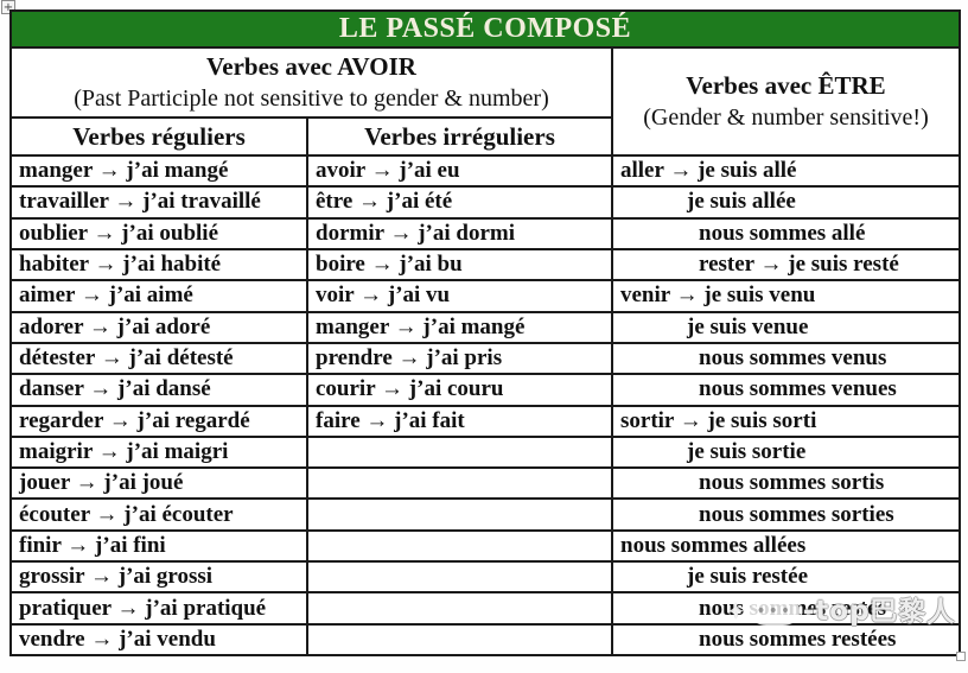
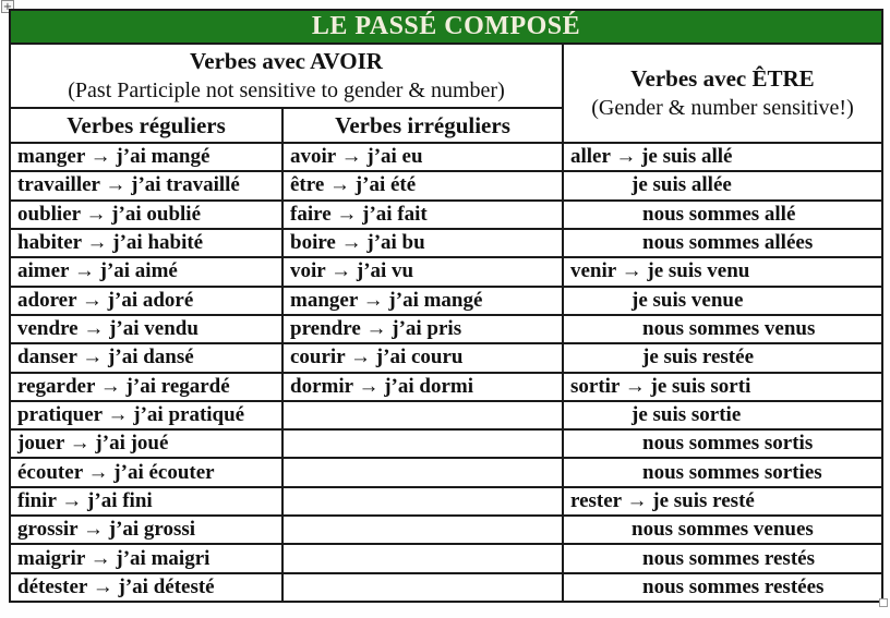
  +
  LE PASSÉ COMPOSÉ
  Verbes avec AVOIR (Past Participle not sensitive to gender & number)	Verbes avec ÊTRE (Gender & number sensitive!)
  Verbes réguliers	Verbes irréguliers
  manger → j’ai mangé	avoir → j’ai eu	aller → je suis allé
  travailler → j’ai travaillé	être → j’ai été	je suis allée
- oublier → j’ai oublié	dormir → j’ai dormi	nous sommes allé
+ oublier → j’ai oublié	faire → j’ai fait	nous sommes allé
- habiter → j’ai habité	boire → j’ai bu	rester → je suis resté
+ habiter → j’ai habité	boire → j’ai bu	nous sommes allées
  aimer → j’ai aimé	voir → j’ai vu	venir → je suis venu
  adorer → j’ai adoré	manger → j’ai mangé	je suis venue
- détester → j’ai détesté	prendre → j’ai pris	nous sommes venus
+ vendre → j’ai vendu	prendre → j’ai pris	nous sommes venus
- danser → j’ai dansé	courir → j’ai couru	nous sommes venues
+ danser → j’ai dansé	courir → j’ai couru	je suis restée
- regarder → j’ai regardé	faire → j’ai fait	sortir → je suis sorti
+ regarder → j’ai regardé	dormir → j’ai dormi	sortir → je suis sorti
- maigrir → j’ai maigri		je suis sortie
+ pratiquer → j’ai pratiqué		je suis sortie
  jouer → j’ai joué		nous sommes sortis
  écouter → j’ai écouter		nous sommes sorties
- finir → j’ai fini		nous sommes allées
+ finir → j’ai fini		rester → je suis resté
- grossir → j’ai grossi		je suis restée
+ grossir → j’ai grossi		nous sommes venues
- pratiquer → j’ai pratiqué		nous sommes restés
+ maigrir → j’ai maigri		nous sommes restés
- vendre → j’ai vendu		nous sommes restées
+ détester → j’ai détesté		nous sommes restées
- ✦
- •••
- -top巴黎人
